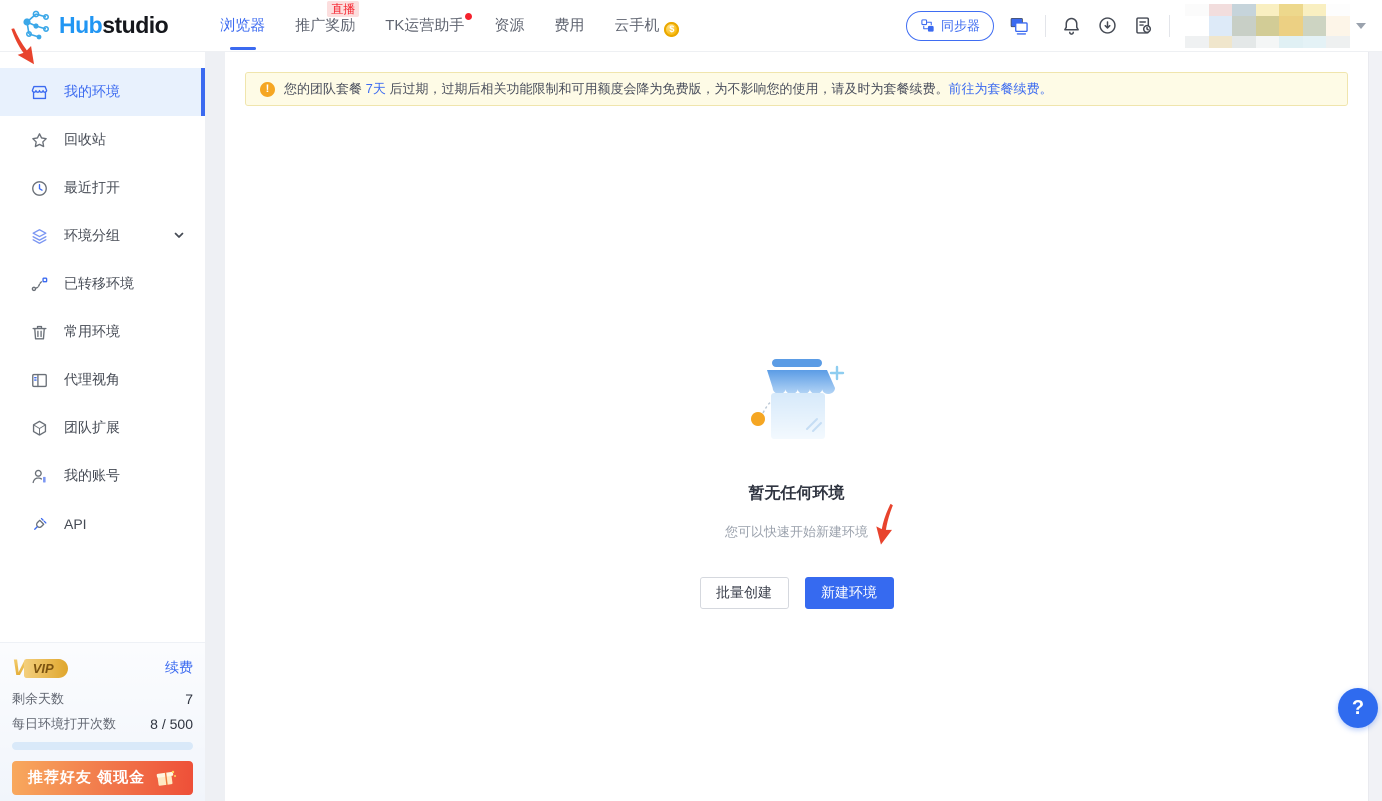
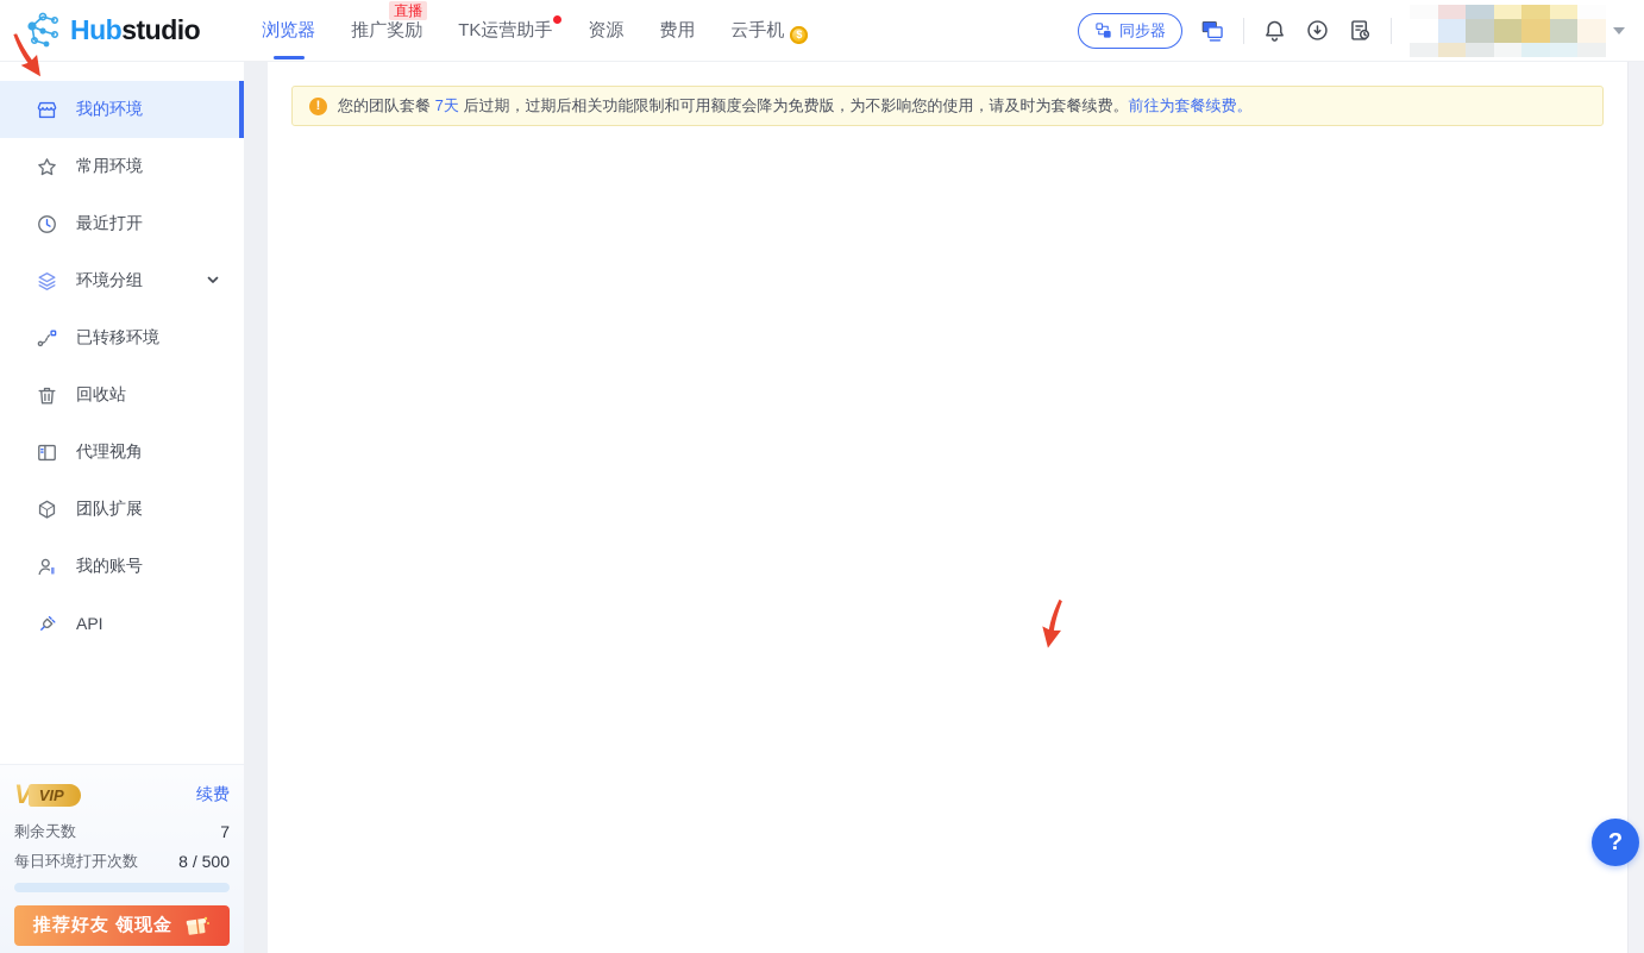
  Hubstudio
  浏览器
  推广奖励
  直播
  TK运营助手
  资源
  费用
  云手机 $
  同步器
  我的环境
- 回收站
+ 常用环境
  最近打开
  环境分组
  已转移环境
- 常用环境
+ 回收站
  代理视角
  团队扩展
  我的账号
  API
  V
  VIP
  续费
  剩余天数
  7
  每日环境打开次数
  8 / 500
  推荐好友 领现金
  !
  您的团队套餐 7天 后过期，过期后相关功能限制和可用额度会降为免费版，为不影响您的使用，请及时为套餐续费。前往为套餐续费。
- 暂无任何环境
- 您可以快速开始新建环境
- 批量创建
- 新建环境
  ?
